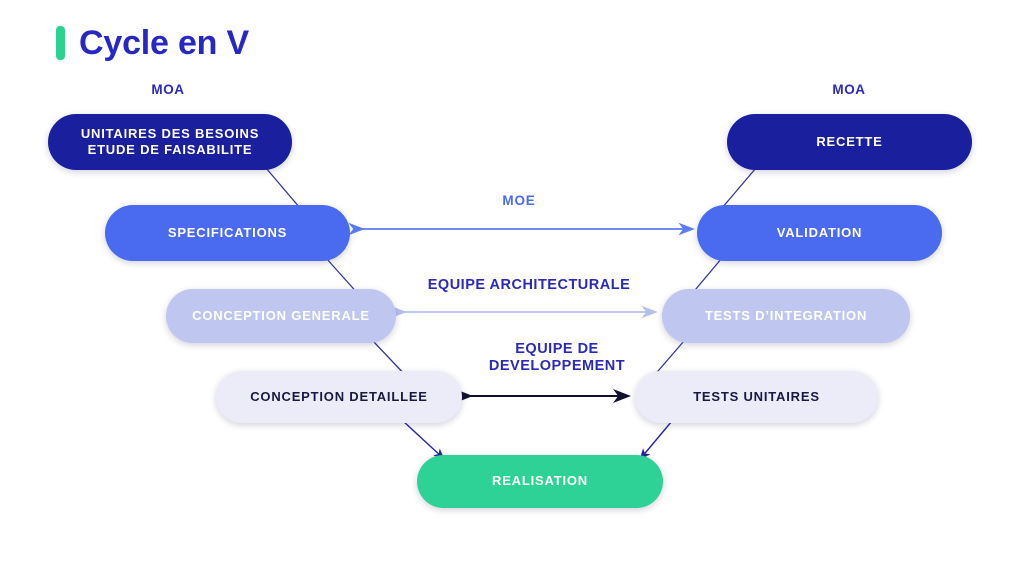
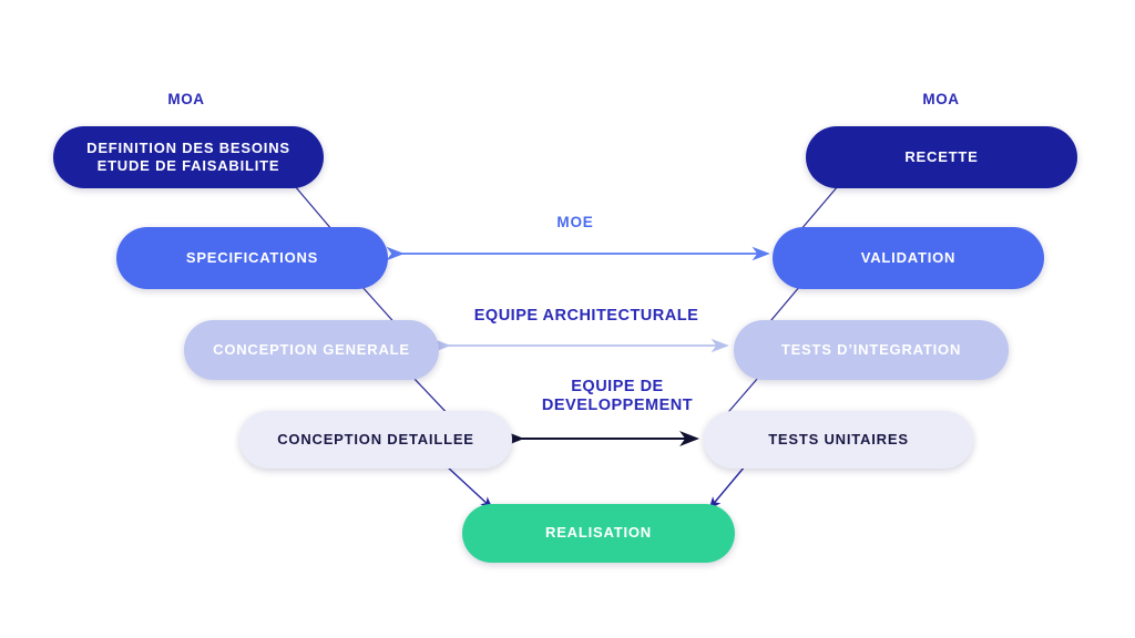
- Cycle en V
  MOA
  MOA
- UNITAIRES DES BESOINS ETUDE DE FAISABILITE
+ DEFINITION DES BESOINS ETUDE DE FAISABILITE
  RECETTE
  SPECIFICATIONS
  VALIDATION
  CONCEPTION GENERALE
  TESTS D’INTEGRATION
  CONCEPTION DETAILLEE
  TESTS UNITAIRES
  REALISATION
  MOE
  EQUIPE ARCHITECTURALE
  EQUIPE DE
  DEVELOPPEMENT
